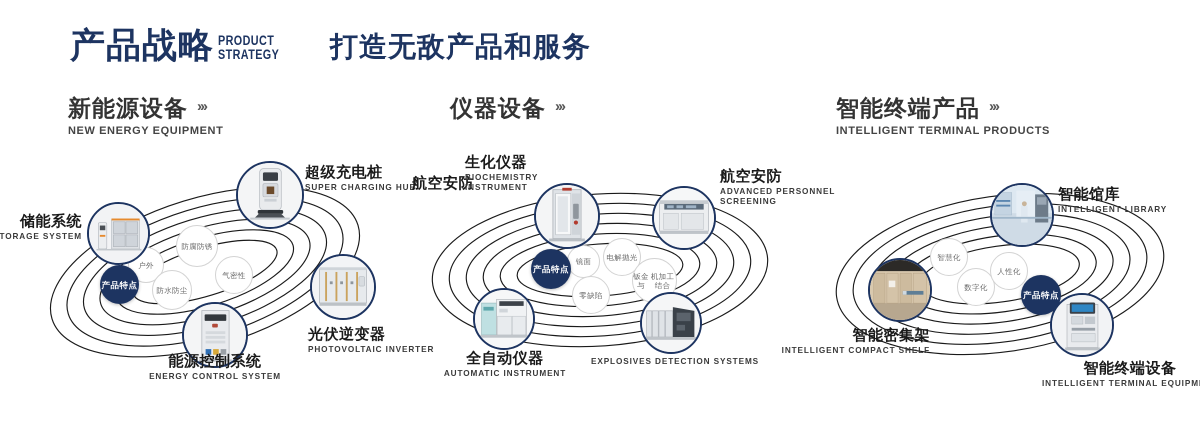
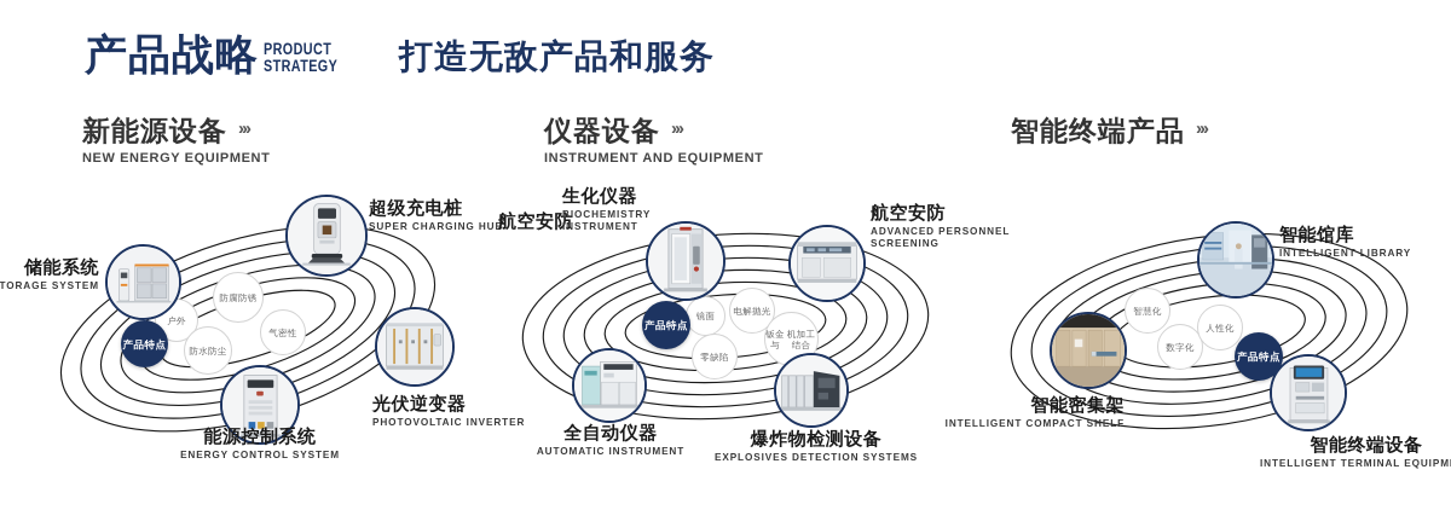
  产品战略
  PRODUCT
  STRATEGY
  打造无敌产品和服务
  新能源设备 ›››
  NEW ENERGY EQUIPMENT
  仪器设备 ›››
+ INSTRUMENT AND EQUIPMENT
  智能终端产品 ›››
- INTELLIGENT TERMINAL PRODUCTS
  防腐
  防锈
  户外
  防水
  防尘
  气密性
  产品
  特点
  储能系统
  超级充电桩
  SUPER CHARGING HUB
  光伏逆变器
  PHOTOVOLTAIC INVERTER
  能源控制系统
  ENERGY CONTROL SYSTEM
  镜面
  电解
  抛光
  钣金与
  机加工结合
  零缺陷
  产品
  特点
  航空安防
  生化仪器
  BIOCHEMISTRY INSTRUMENT
  航空安防
  ADVANCED PERSONNEL SCREENING
  全自动仪器
  AUTOMATIC INSTRUMENT
+ 爆炸物检测设备
  EXPLOSIVES DETECTION SYSTEMS
  智慧化
  数字化
  人性化
  产品
  智能馆库
  INTELLIGENT LIBRARY
  智能密集架
  INTELLIGENT COMPACT SHELF
  智能终端设备
  INTELLIGENT TERMINAL EQUIPM
